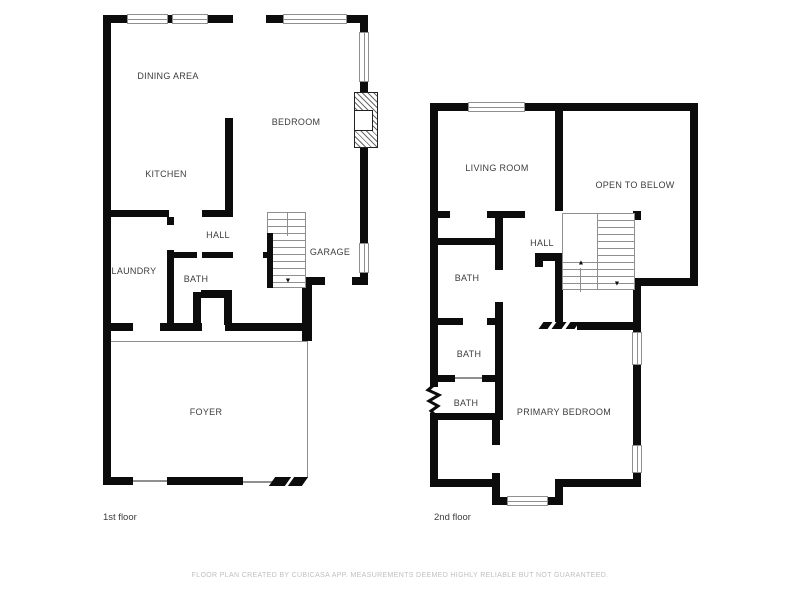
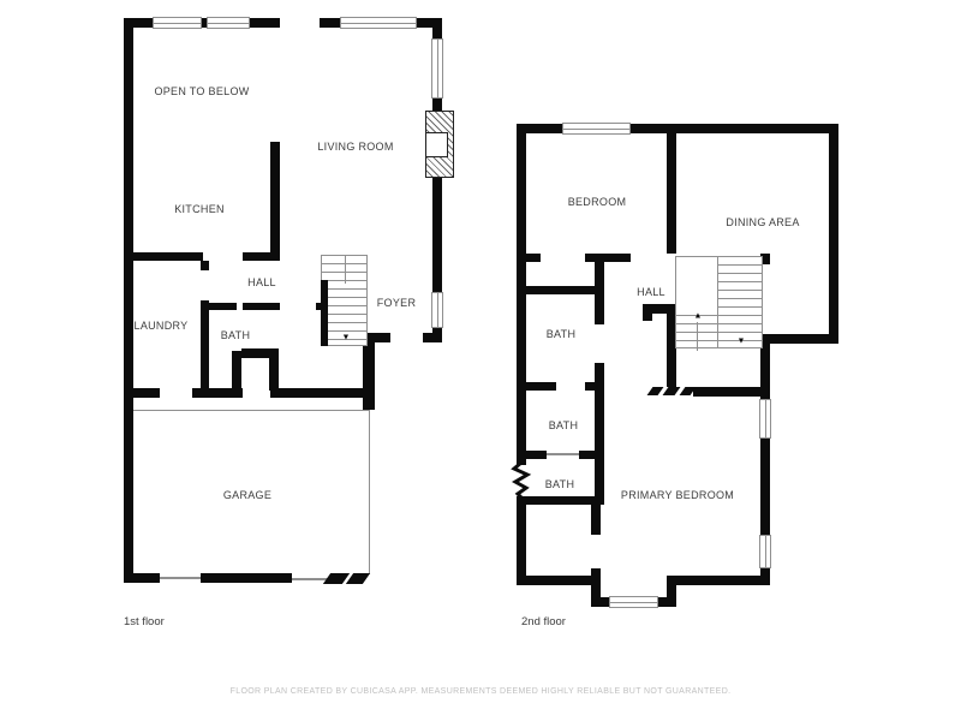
- DINING AREA
+ OPEN TO BELOW
- BEDROOM
+ LIVING ROOM
  KITCHEN
  HALL
- GARAGE
+ FOYER
  LAUNDRY
  BATH
- FOYER
+ GARAGE
- LIVING ROOM
+ BEDROOM
- OPEN TO BELOW
+ DINING AREA
  HALL
  BATH
  BATH
  BATH
  PRIMARY BEDROOM
  1st floor
  2nd floor
